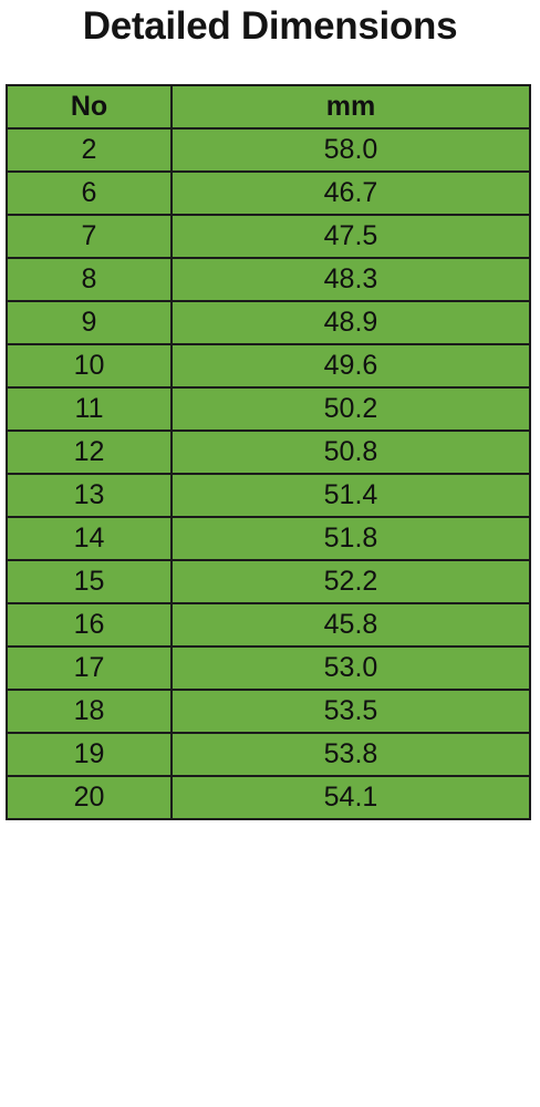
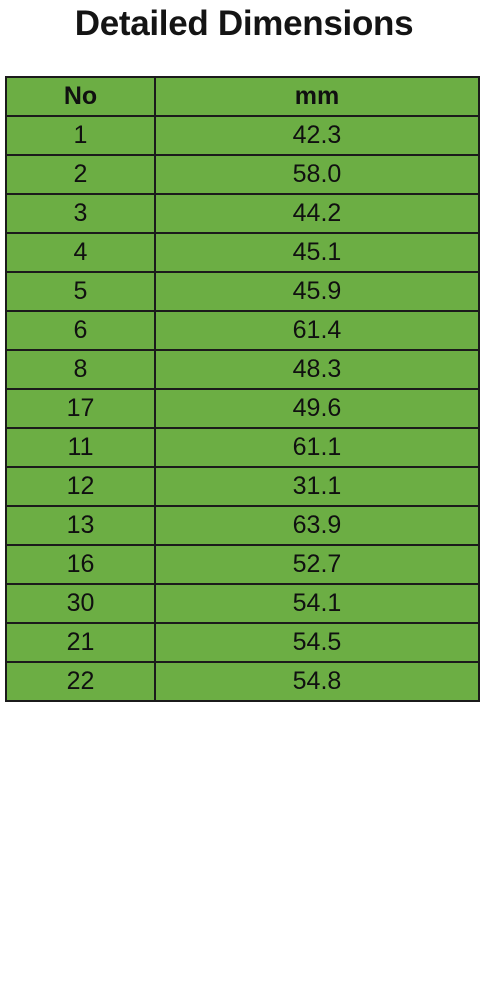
  Detailed Dimensions
  No	mm
+ 1	42.3
  2	58.0
+ 3	44.2
+ 4	45.1
+ 5	45.9
- 6	46.7
+ 6	61.4
- 7	47.5
  8	48.3
- 9	48.9
- 10	49.6
+ 17	49.6
- 11	50.2
+ 11	61.1
- 12	50.8
+ 12	31.1
- 13	51.4
+ 13	63.9
- 14	51.8
- 15	52.2
- 16	45.8
+ 16	52.7
- 17	53.0
- 18	53.5
- 19	53.8
- 20	54.1
+ 30	54.1
+ 21	54.5
+ 22	54.8
